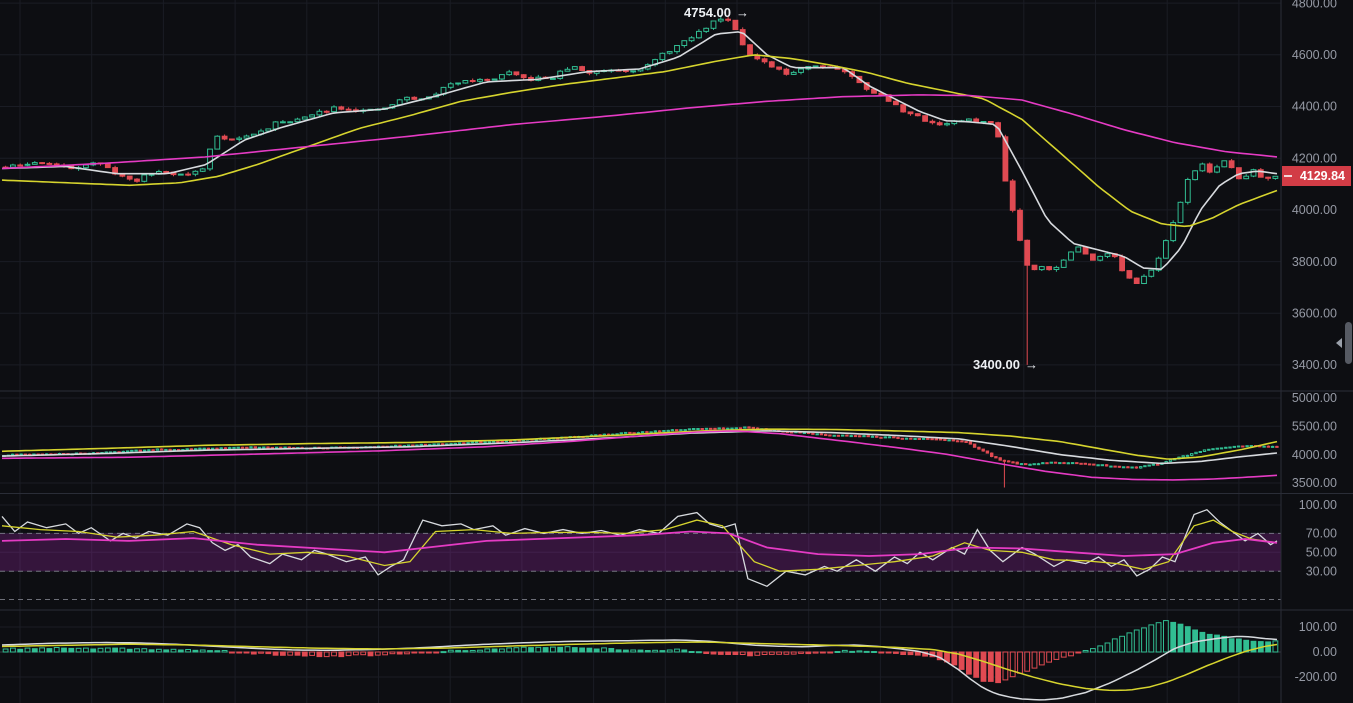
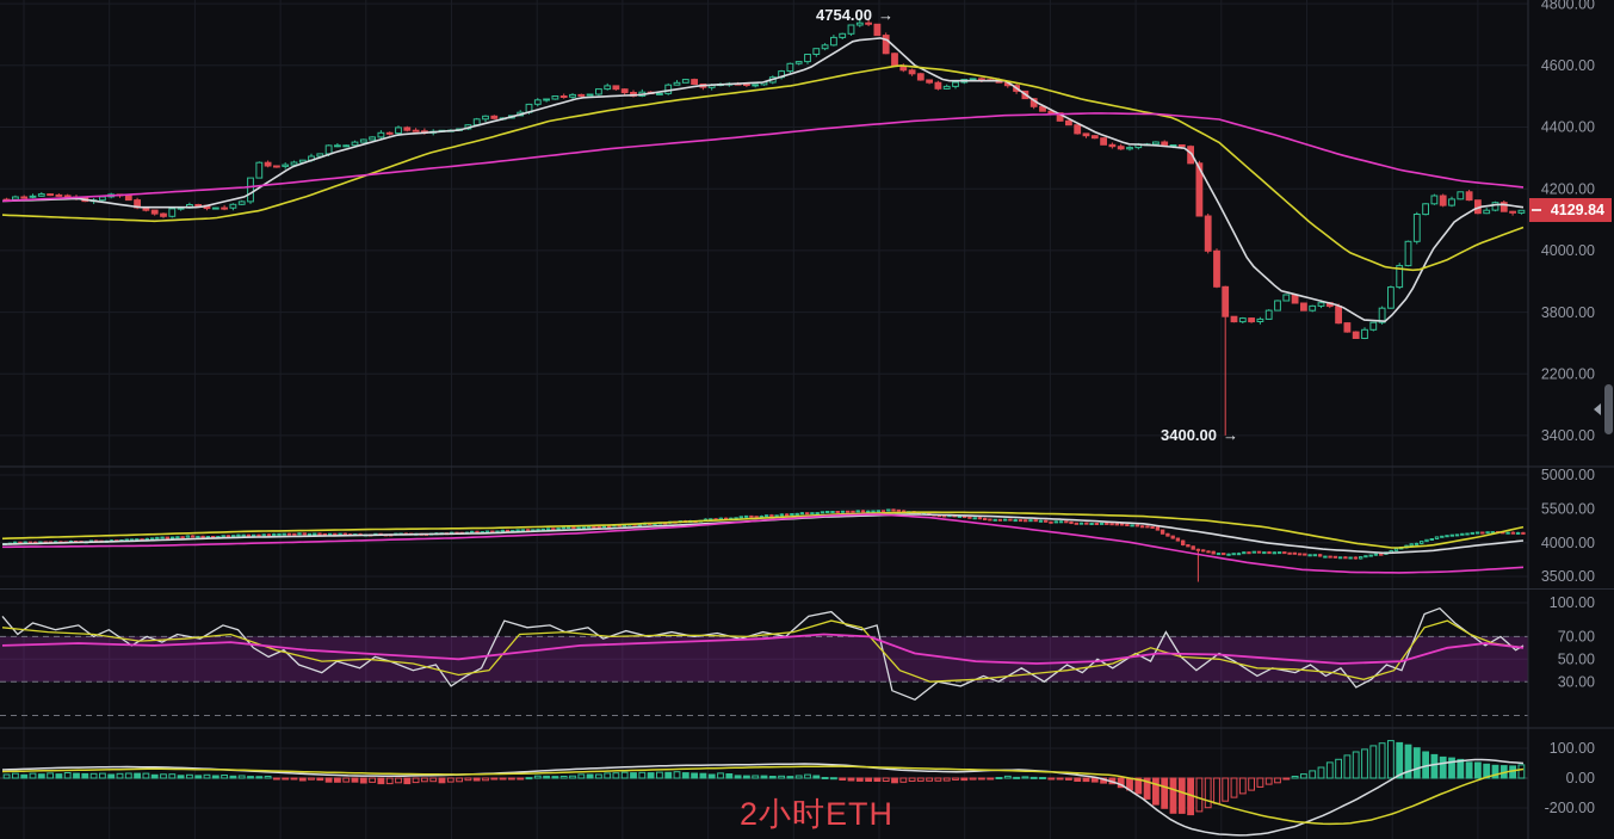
  4800.00
  4600.00
  4400.00
  4200.00
  4000.00
  3800.00
- 3600.00
+ 2200.00
  3400.00
  5000.00
  5500.00
  4000.00
  3500.00
  100.00
  70.00
  50.00
  30.00
  100.00
  0.00
  -200.00
  4754.00 →
  3400.00 →
  4129.84
+ 2小时ETH
